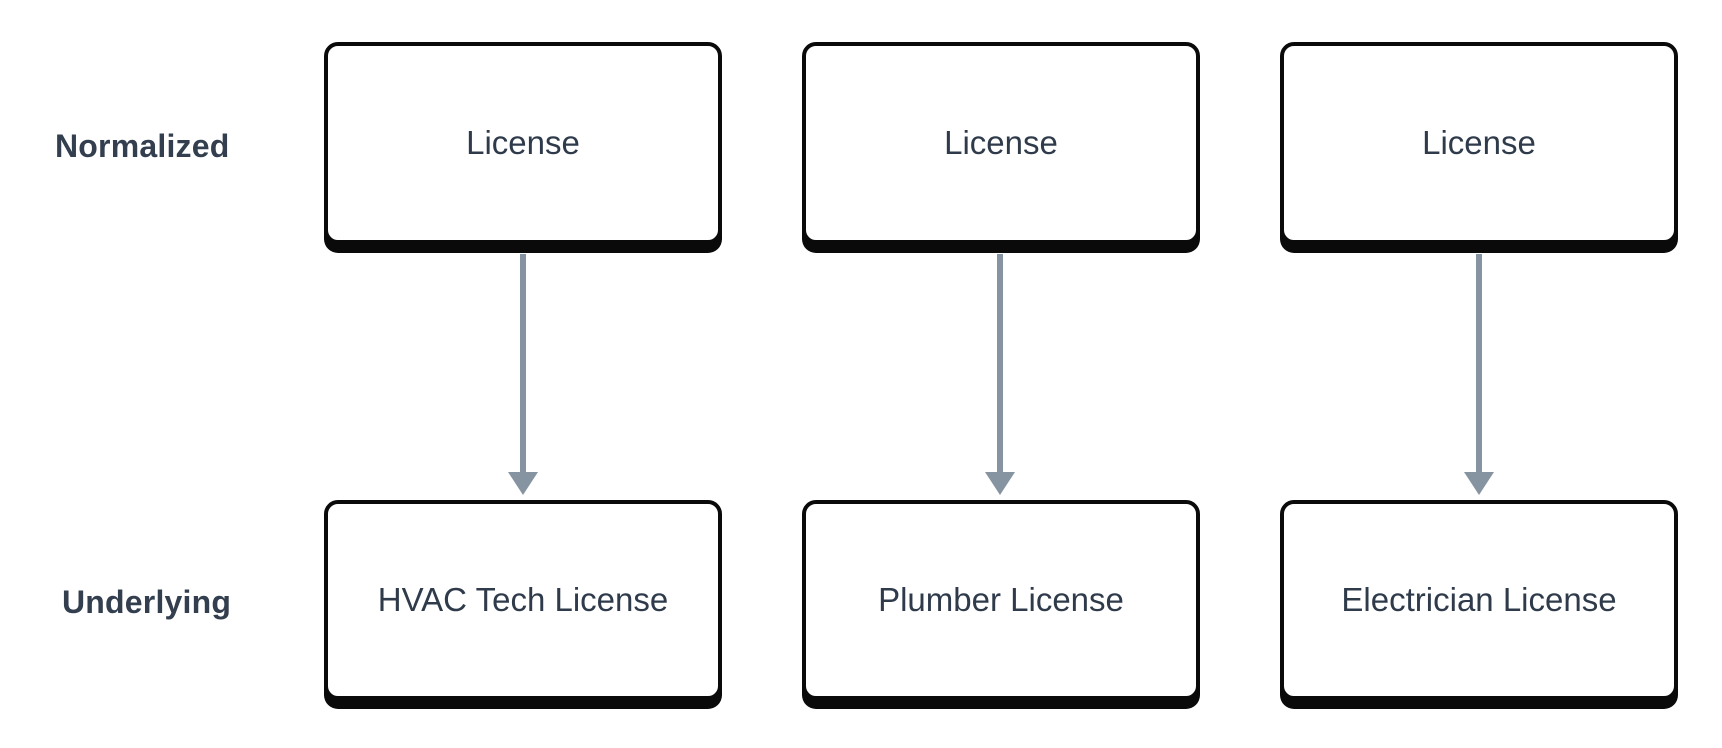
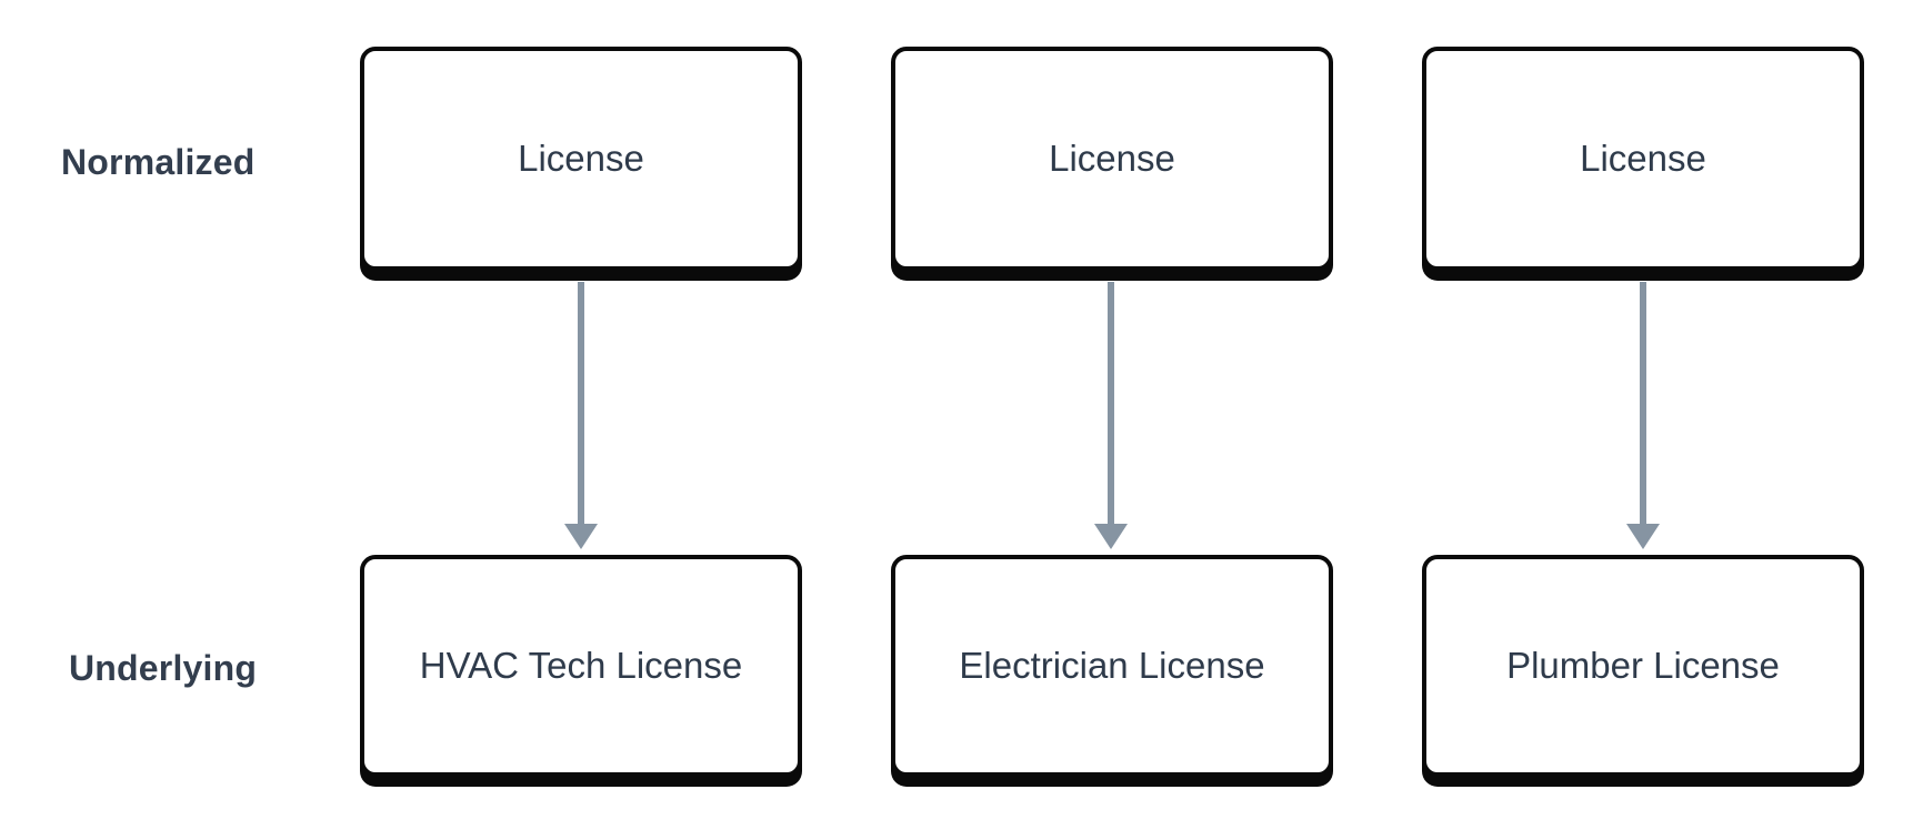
  Normalized
  Underlying
  License
  HVAC Tech License
  License
- Plumber License
+ Electrician License
  License
- Electrician License
+ Plumber License
